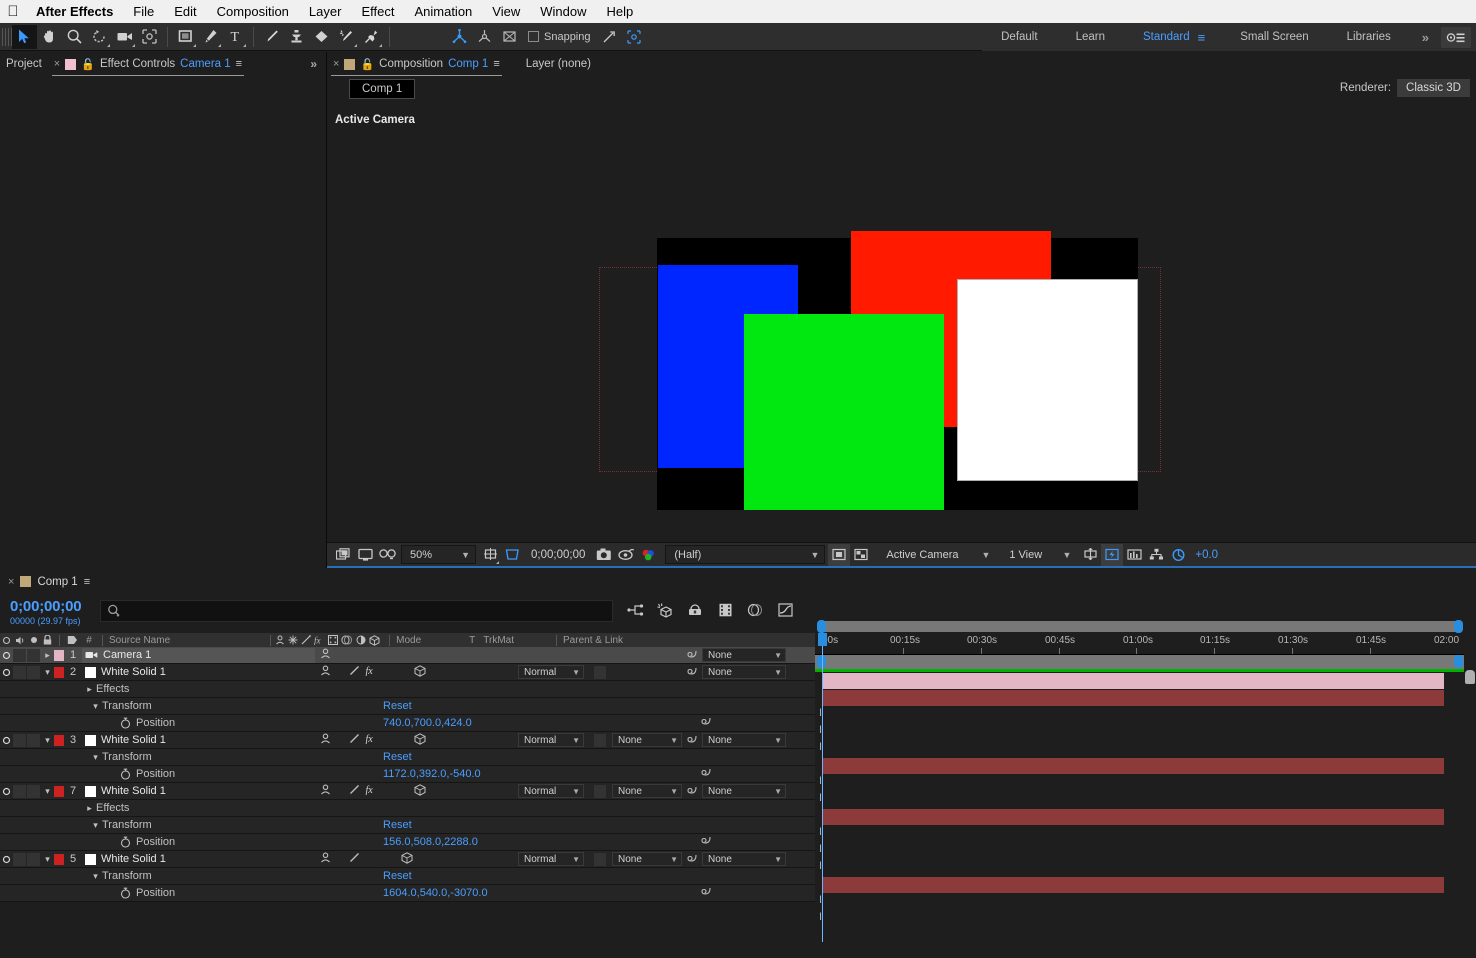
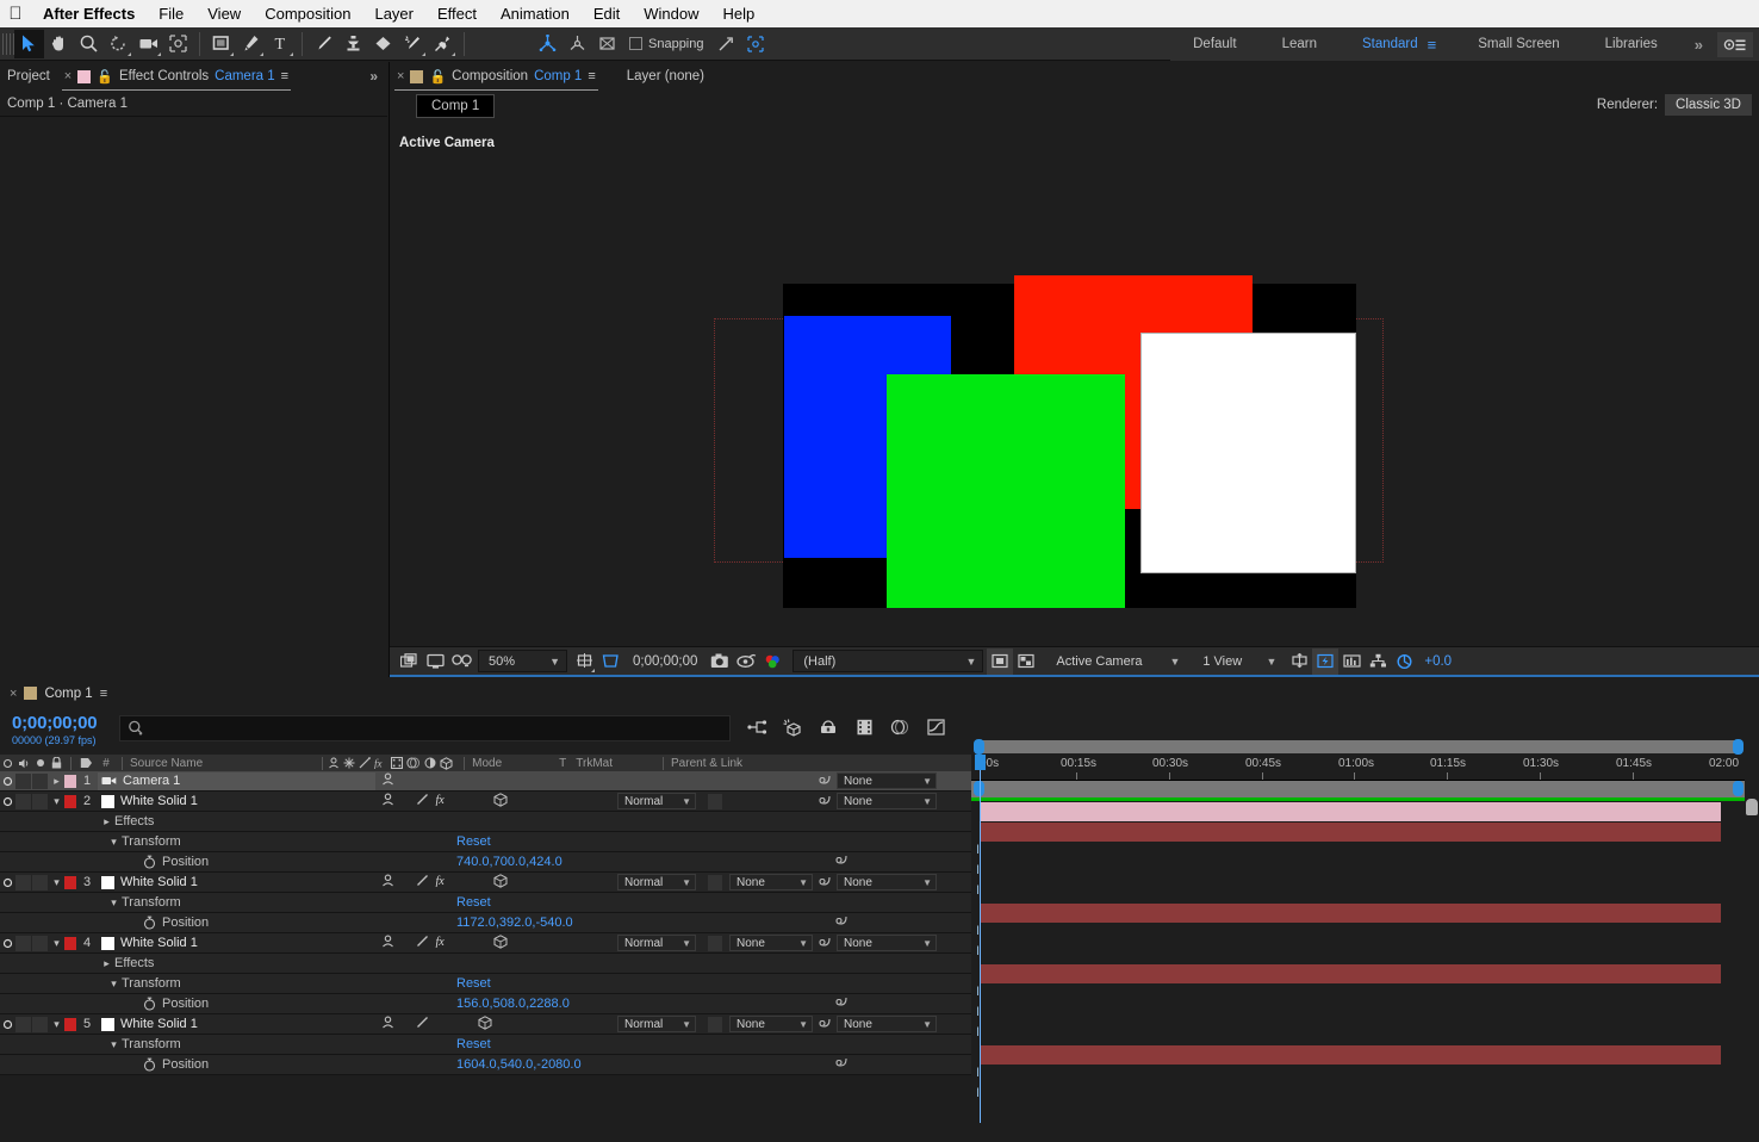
  
  After Effects
  File
- Edit
+ View
  Composition
  Layer
  Effect
  Animation
- View
+ Edit
  Window
  Help
  T
  Snapping
  Default
  Learn
  Standard
  ≡
  Small Screen
  Libraries
  »
  Project
  ×
  🔓
  Effect Controls
  Camera 1
  ≡
  »
+ Comp 1 · Camera 1
  ×
  🔓
  Composition
  Comp 1
  ≡
  Layer (none)
  Comp 1
  Renderer:
  Classic 3D
  Active Camera
  50%
  ▼
  0;00;00;00
  (Half)
  ▼
  Active Camera
  ▼
  1 View
  ▼
  +0.0
  ×
  Comp 1
  ≡
  0;00;00;00
  00000 (29.97 fps)
  #
  Source Name
  fx
  Mode
  T
  TrkMat
  Parent & Link
  ▸
  1
  Camera 1
  None
  ▼
  ▾
  2
  White Solid 1
  fx
  Normal
  ▼
  None
  ▼
  ▸
  Effects
  ▾
  Transform
  Reset
  Position
  740.0,700.0,424.0
  ▾
  3
  White Solid 1
  fx
  Normal
  ▼
  None
  ▼
  None
  ▼
  ▾
  Transform
  Reset
  Position
  1172.0,392.0,-540.0
  ▾
- 7
+ 4
  White Solid 1
  fx
  Normal
  ▼
  None
  ▼
  None
  ▼
  ▸
  Effects
  ▾
  Transform
  Reset
  Position
  156.0,508.0,2288.0
  ▾
  5
  White Solid 1
  Normal
  ▼
  None
  ▼
  None
  ▼
  ▾
  Transform
  Reset
  Position
- 1604.0,540.0,-3070.0
+ 1604.0,540.0,-2080.0
  00:15s
  00:30s
  00:45s
  01:00s
  01:15s
  01:30s
  01:45s
  02:00
  I
  I
  I
  I
  I
  I
  I
  I
  I
  I
